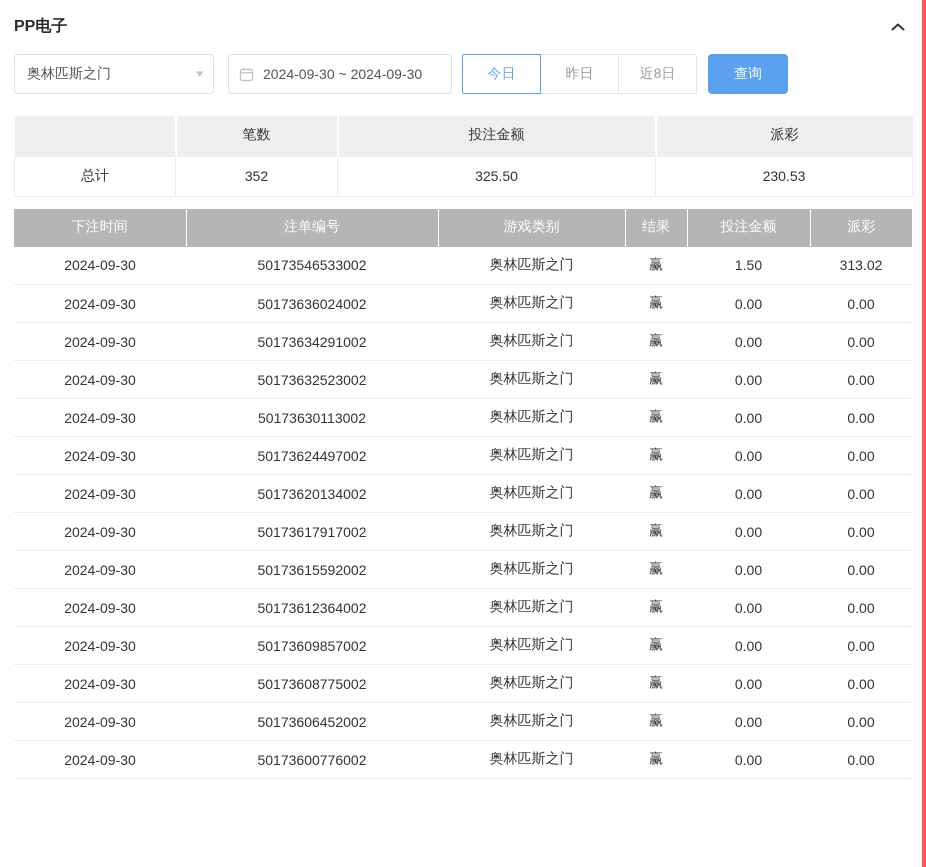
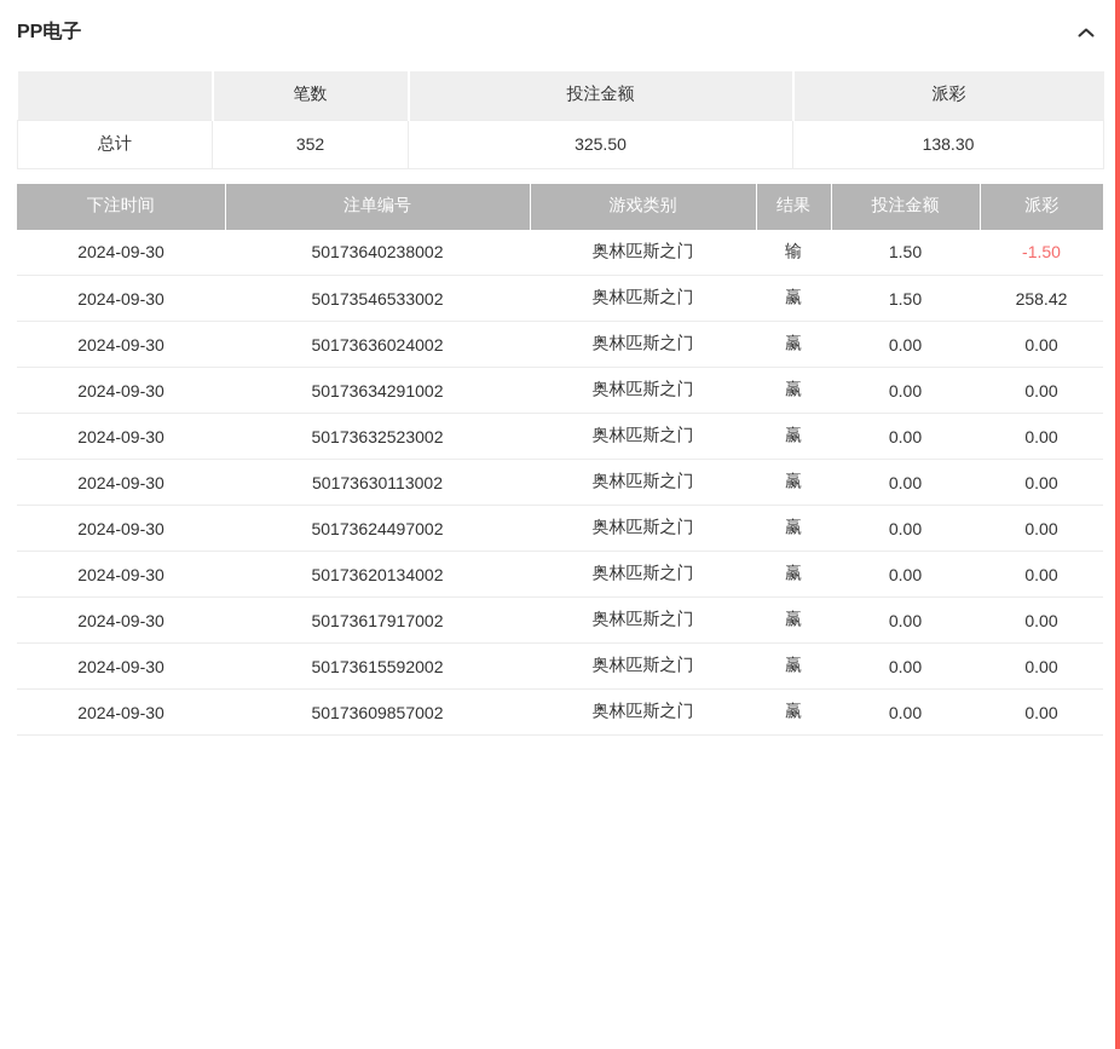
  PP电子
- 奥林匹斯之门
- ▾
- 2024-09-30 ~ 2024-09-30
- 今日
- 昨日
- 近8日
- 查询
  	笔数	投注金额	派彩
- 总计	352	325.50	230.53
+ 总计	352	325.50	138.30
  下注时间	注单编号	游戏类别	结果	投注金额	派彩
+ 2024-09-30	50173640238002	奥林匹斯之门	输	1.50	-1.50
- 2024-09-30	50173546533002	奥林匹斯之门	赢	1.50	313.02
+ 2024-09-30	50173546533002	奥林匹斯之门	赢	1.50	258.42
  2024-09-30	50173636024002	奥林匹斯之门	赢	0.00	0.00
  2024-09-30	50173634291002	奥林匹斯之门	赢	0.00	0.00
  2024-09-30	50173632523002	奥林匹斯之门	赢	0.00	0.00
  2024-09-30	50173630113002	奥林匹斯之门	赢	0.00	0.00
  2024-09-30	50173624497002	奥林匹斯之门	赢	0.00	0.00
  2024-09-30	50173620134002	奥林匹斯之门	赢	0.00	0.00
  2024-09-30	50173617917002	奥林匹斯之门	赢	0.00	0.00
  2024-09-30	50173615592002	奥林匹斯之门	赢	0.00	0.00
- 2024-09-30	50173612364002	奥林匹斯之门	赢	0.00	0.00
  2024-09-30	50173609857002	奥林匹斯之门	赢	0.00	0.00
- 2024-09-30	50173608775002	奥林匹斯之门	赢	0.00	0.00
- 2024-09-30	50173606452002	奥林匹斯之门	赢	0.00	0.00
- 2024-09-30	50173600776002	奥林匹斯之门	赢	0.00	0.00
